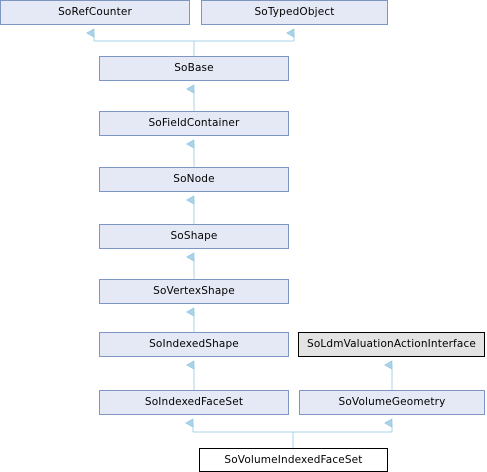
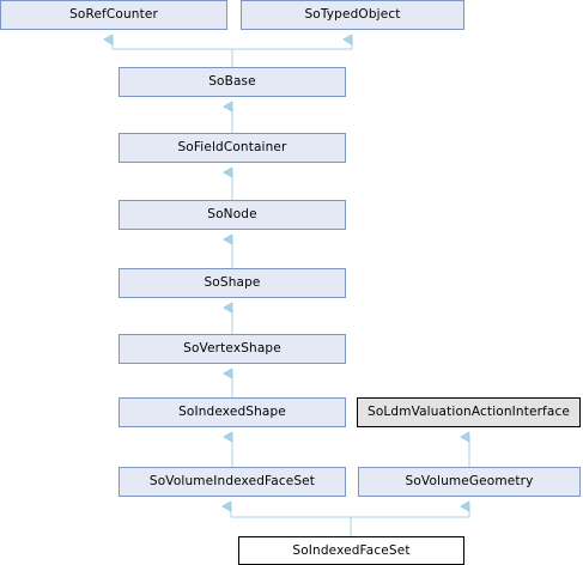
  SoRefCounter
  SoTypedObject
  SoBase
  SoFieldContainer
  SoNode
  SoShape
  SoVertexShape
  SoIndexedShape
  SoLdmValuationActionInterface
- SoIndexedFaceSet
+ SoVolumeIndexedFaceSet
  SoVolumeGeometry
- SoVolumeIndexedFaceSet
+ SoIndexedFaceSet
